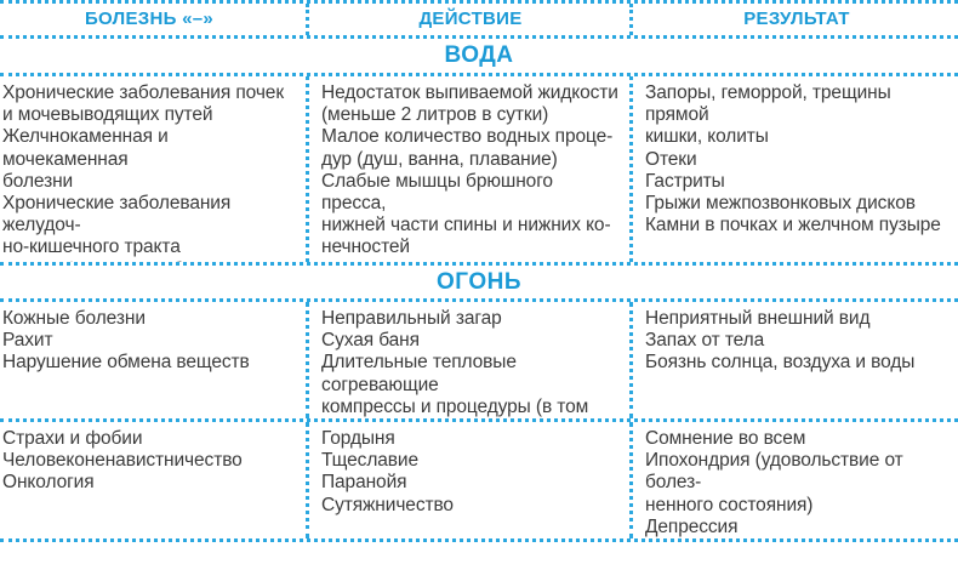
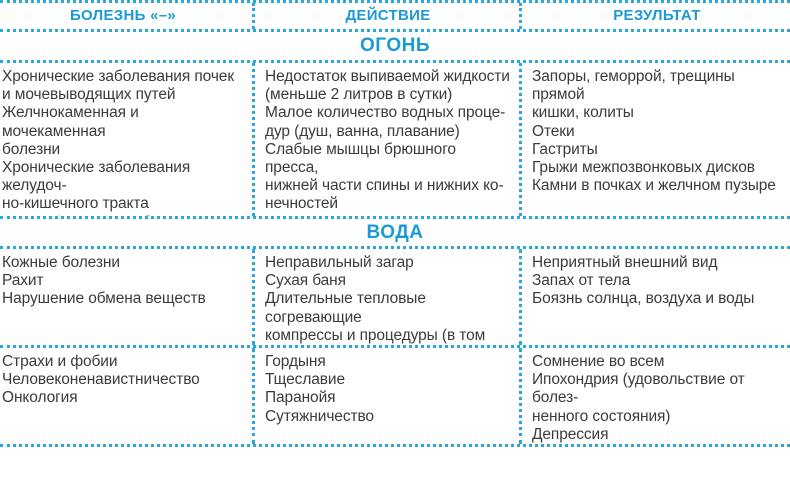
  БОЛЕЗНЬ «–»
  ДЕЙСТВИЕ
  РЕЗУЛЬТАТ
- ВОДА
+ ОГОНЬ
  Хронические заболевания почек
  и мочевыводящих путей
  Желчнокаменная и мочекаменная
  болезни
  Хронические заболевания желудоч-
  но-кишечного тракта
  Недостаток выпиваемой жидкости
  (меньше 2 литров в сутки)
  Малое количество водных проце-
  дур (душ, ванна, плавание)
  Слабые мышцы брюшного пресса,
  нижней части спины и нижних ко-
  нечностей
  Запоры, геморрой, трещины прямой
  кишки, колиты
  Отеки
  Гастриты
  Грыжи межпозвонковых дисков
  Камни в почках и желчном пузыре
- ОГОНЬ
+ ВОДА
  Кожные болезни
  Рахит
  Нарушение обмена веществ
  Неправильный загар
  Сухая баня
  Длительные тепловые согревающие
  компрессы и процедуры (в том
  Неприятный внешний вид
  Запах от тела
  Боязнь солнца, воздуха и воды
  Страхи и фобии
  Человеконенавистничество
  Онкология
  Гордыня
  Тщеславие
  Паранойя
  Сутяжничество
  Сомнение во всем
  Ипохондрия (удовольствие от болез-
  ненного состояния)
  Депрессия
